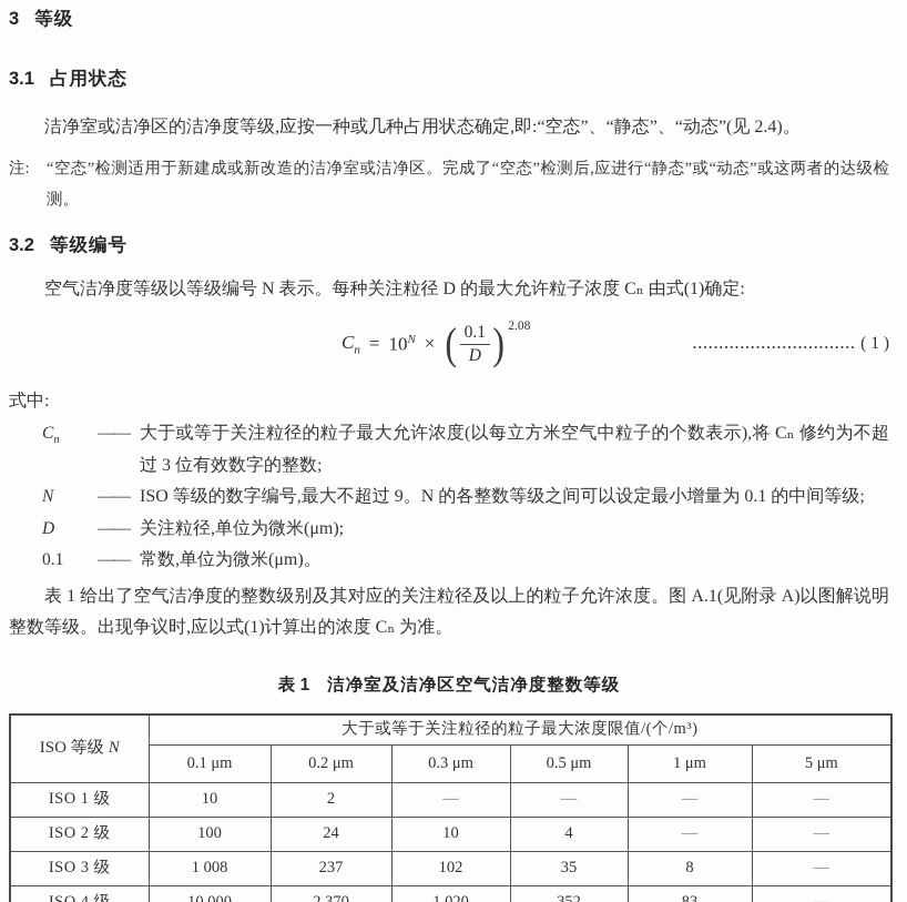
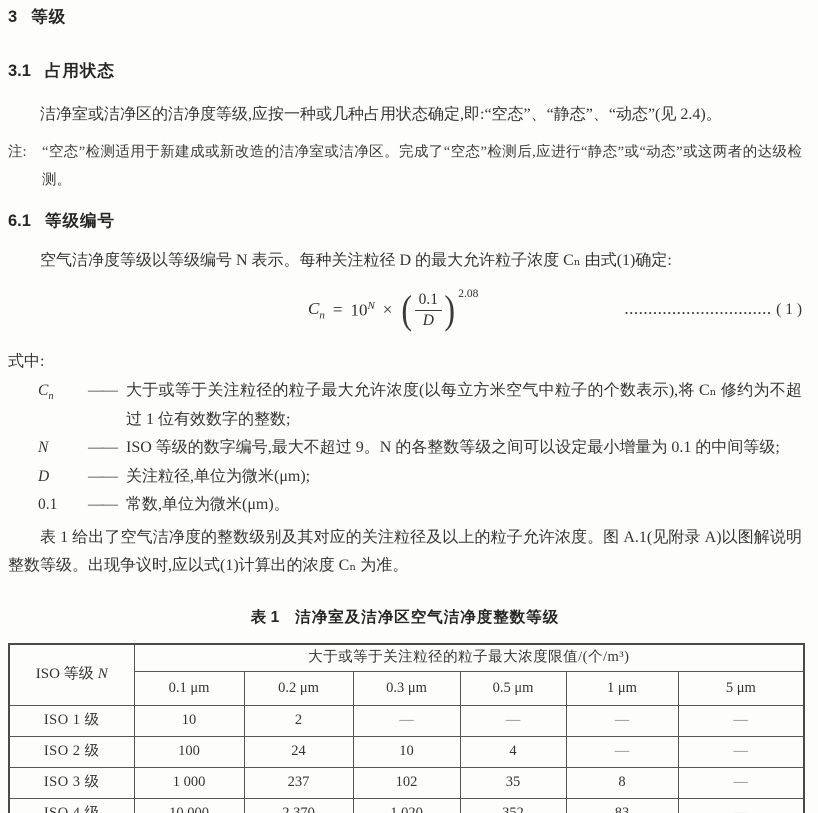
  3 等级
  3.1 占用状态
  洁净室或洁净区的洁净度等级,应按一种或几种占用状态确定,即:“空态”、“静态”、“动态”(见 2.4)。
  注:
  “空态”检测适用于新建成或新改造的洁净室或洁净区。完成了“空态”检测后,应进行“静态”或“动态”或这两者的达级检测。
- 3.2 等级编号
+ 6.1 等级编号
  空气洁净度等级以等级编号 N 表示。每种关注粒径 D 的最大允许粒子浓度 Cₙ 由式(1)确定:
  Cn
  =
  10N
  ×
  (
  0.1
  D
  )
  2.08
  ...............................
  ( 1 )
  式中:
  Cn
  ——
- 大于或等于关注粒径的粒子最大允许浓度(以每立方米空气中粒子的个数表示),将 Cₙ 修约为不超过 3 位有效数字的整数;
+ 大于或等于关注粒径的粒子最大允许浓度(以每立方米空气中粒子的个数表示),将 Cₙ 修约为不超过 1 位有效数字的整数;
  N
  ——
  ISO 等级的数字编号,最大不超过 9。N 的各整数等级之间可以设定最小增量为 0.1 的中间等级;
  D
  ——
  关注粒径,单位为微米(μm);
  0.1
  ——
  常数,单位为微米(μm)。
  表 1 给出了空气洁净度的整数级别及其对应的关注粒径及以上的粒子允许浓度。图 A.1(见附录 A)以图解说明整数等级。出现争议时,应以式(1)计算出的浓度 Cₙ 为准。
  表 1 洁净室及洁净区空气洁净度整数等级
  ISO 等级 N	大于或等于关注粒径的粒子最大浓度限值/(个/m³)
  0.1 μm	0.2 μm	0.3 μm	0.5 μm	1 μm	5 μm
  ISO 1 级	10	2	—	—	—	—
  ISO 2 级	100	24	10	4	—	—
- ISO 3 级	1 008	237	102	35	8	—
+ ISO 3 级	1 000	237	102	35	8	—
